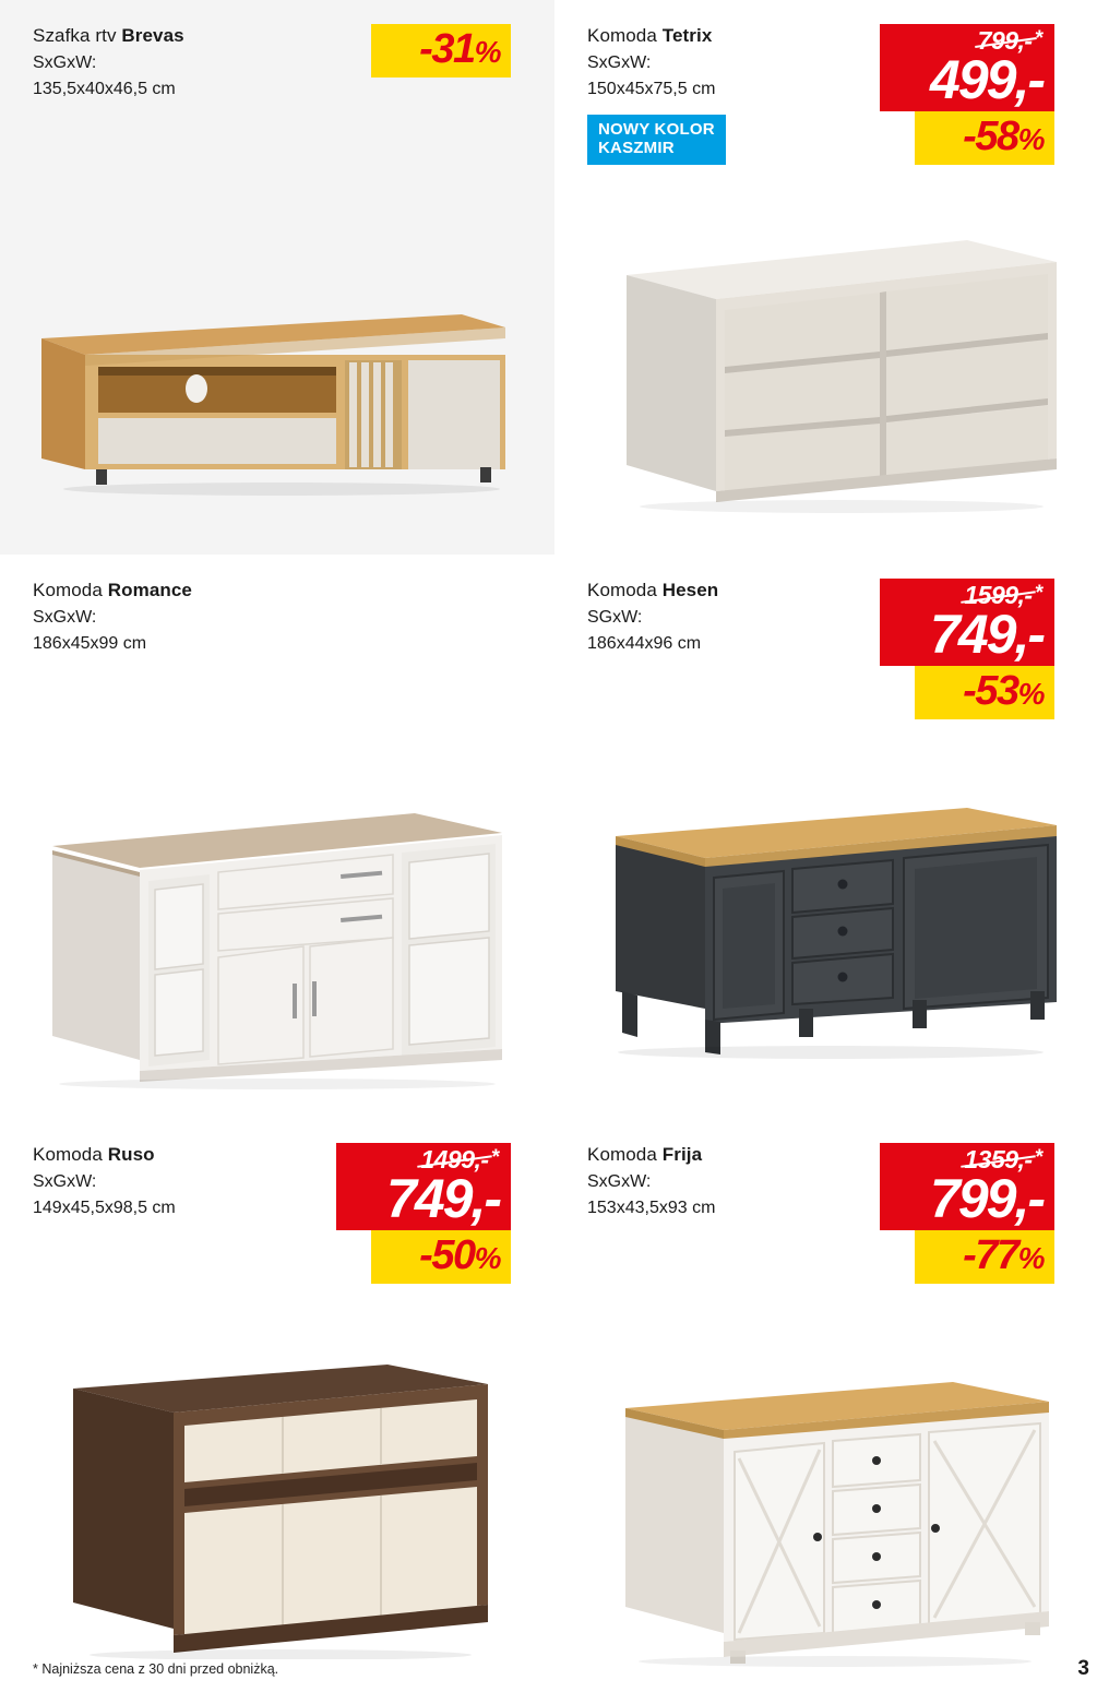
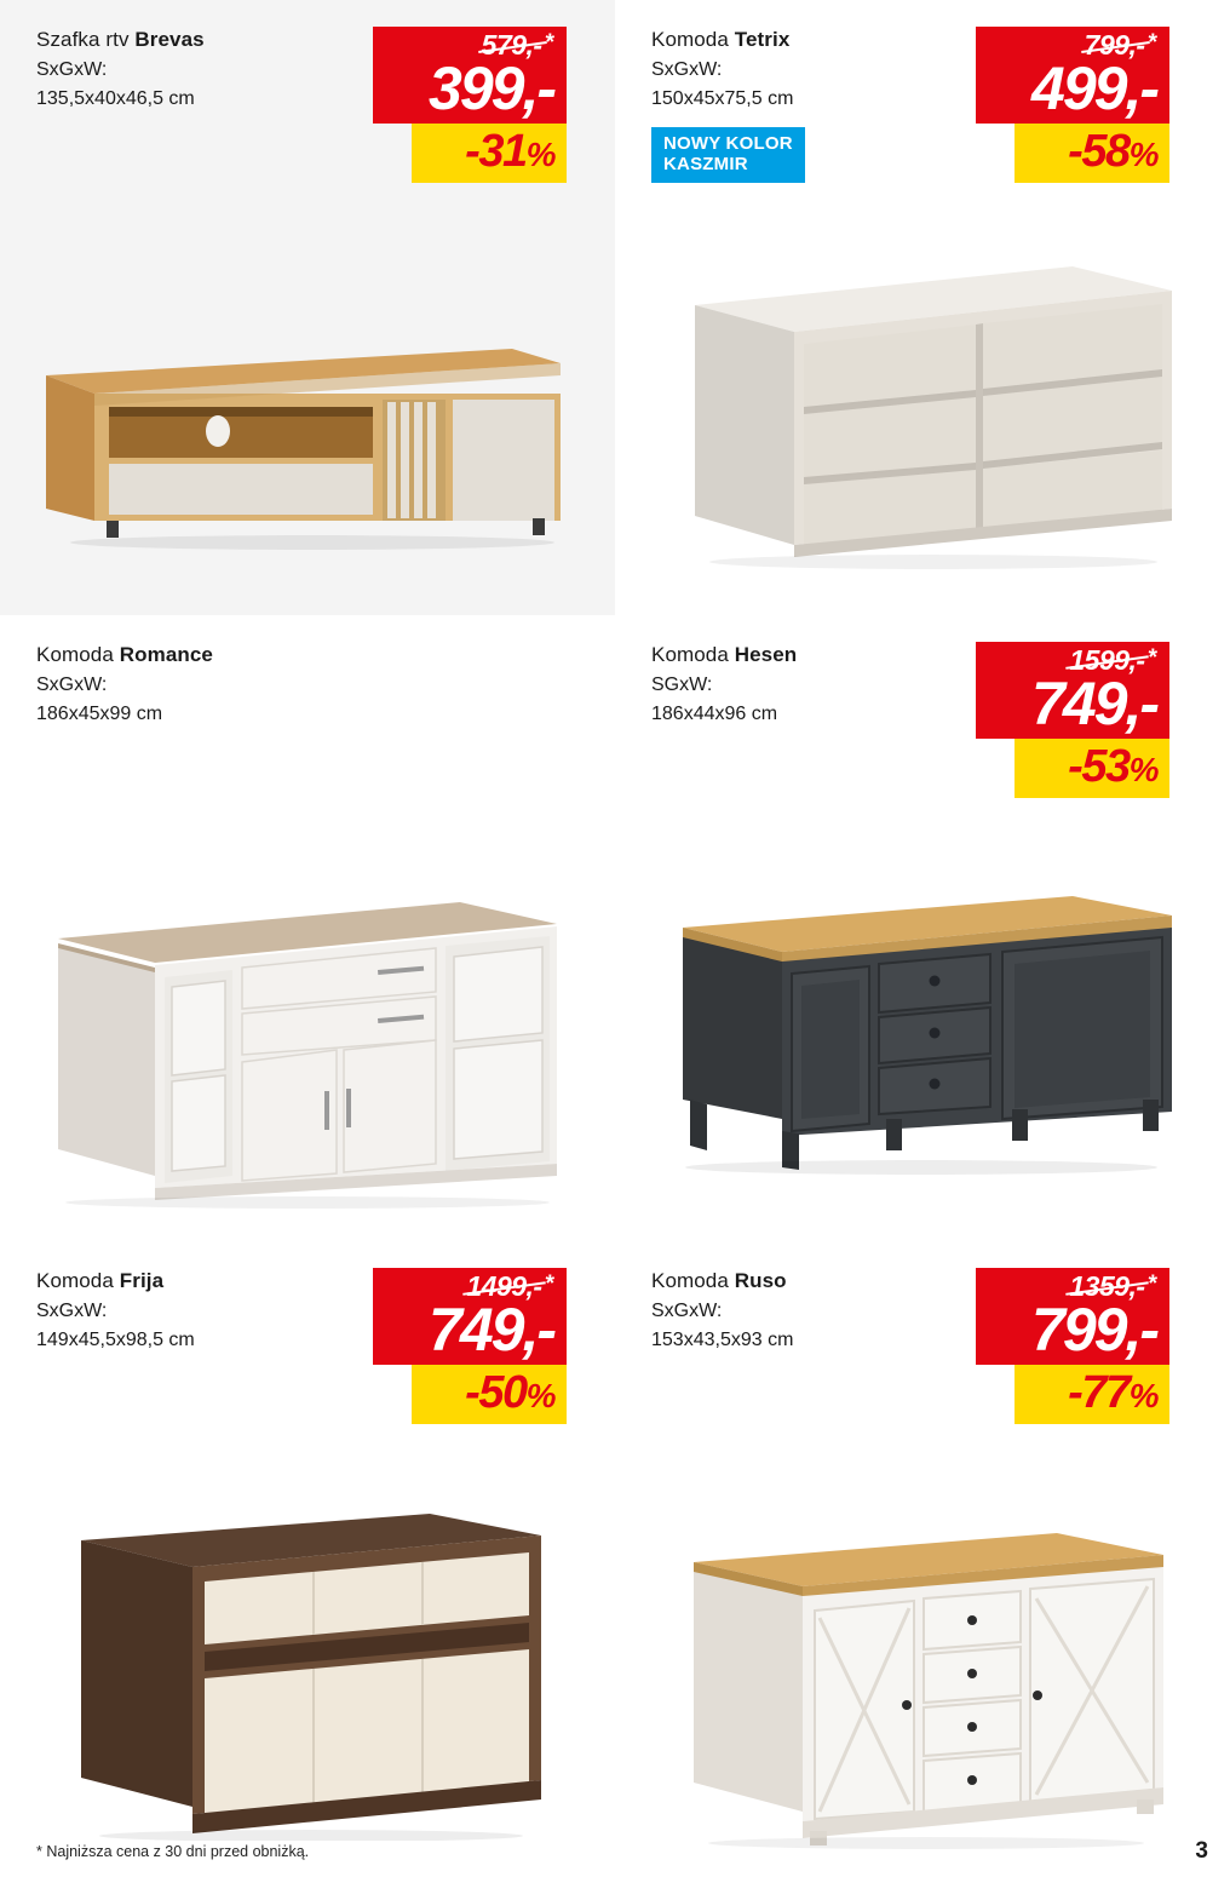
  Szafka rtv Brevas
  SxGxW:
  135,5x40x46,5 cm
+ 579,- *
+ 399,-
  -31%
  Komoda Tetrix
  SxGxW:
  150x45x75,5 cm
  NOWY KOLOR
  KASZMIR
  799,- *
  499,-
  -58%
  Komoda Romance
  SxGxW:
  186x45x99 cm
  Komoda Hesen
  SGxW:
  186x44x96 cm
  1599,- *
  749,-
  -53%
- Komoda Ruso
+ Komoda Frija
  SxGxW:
  149x45,5x98,5 cm
  1499,- *
  749,-
  -50%
  * Najniższa cena z 30 dni przed obniżką.
- Komoda Frija
+ Komoda Ruso
  SxGxW:
  153x43,5x93 cm
  1359,- *
  799,-
  -77%
  3
